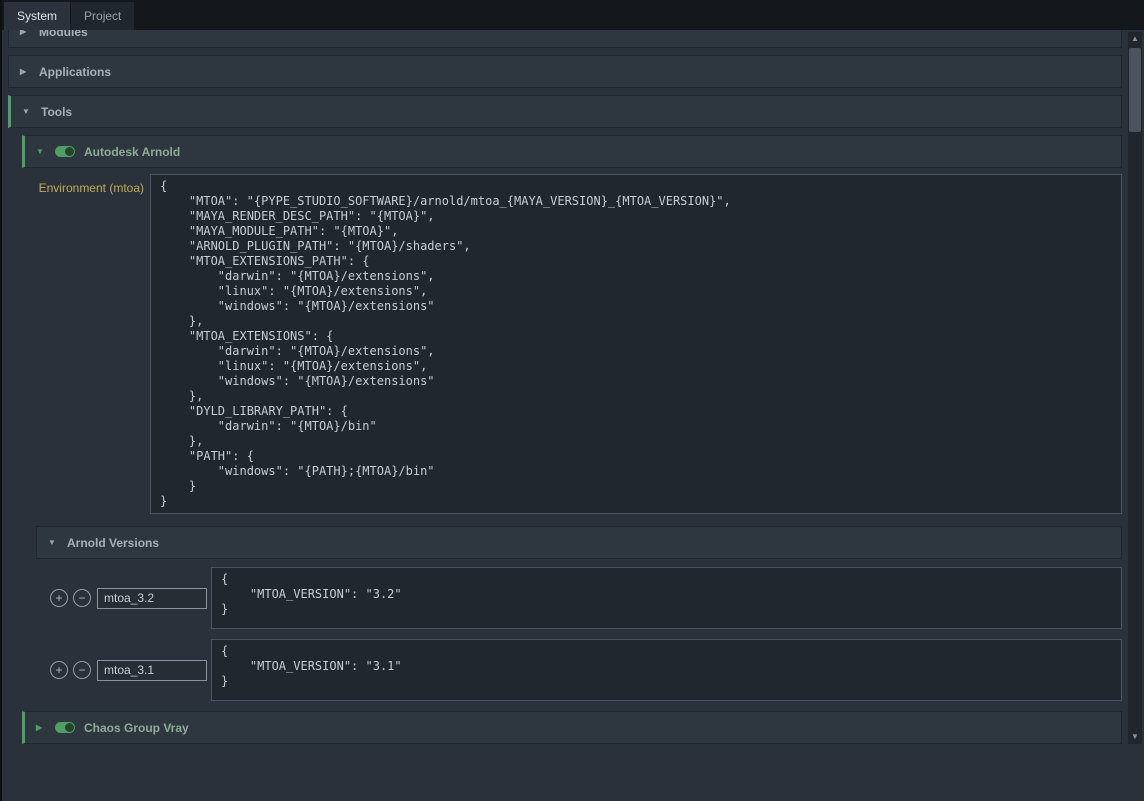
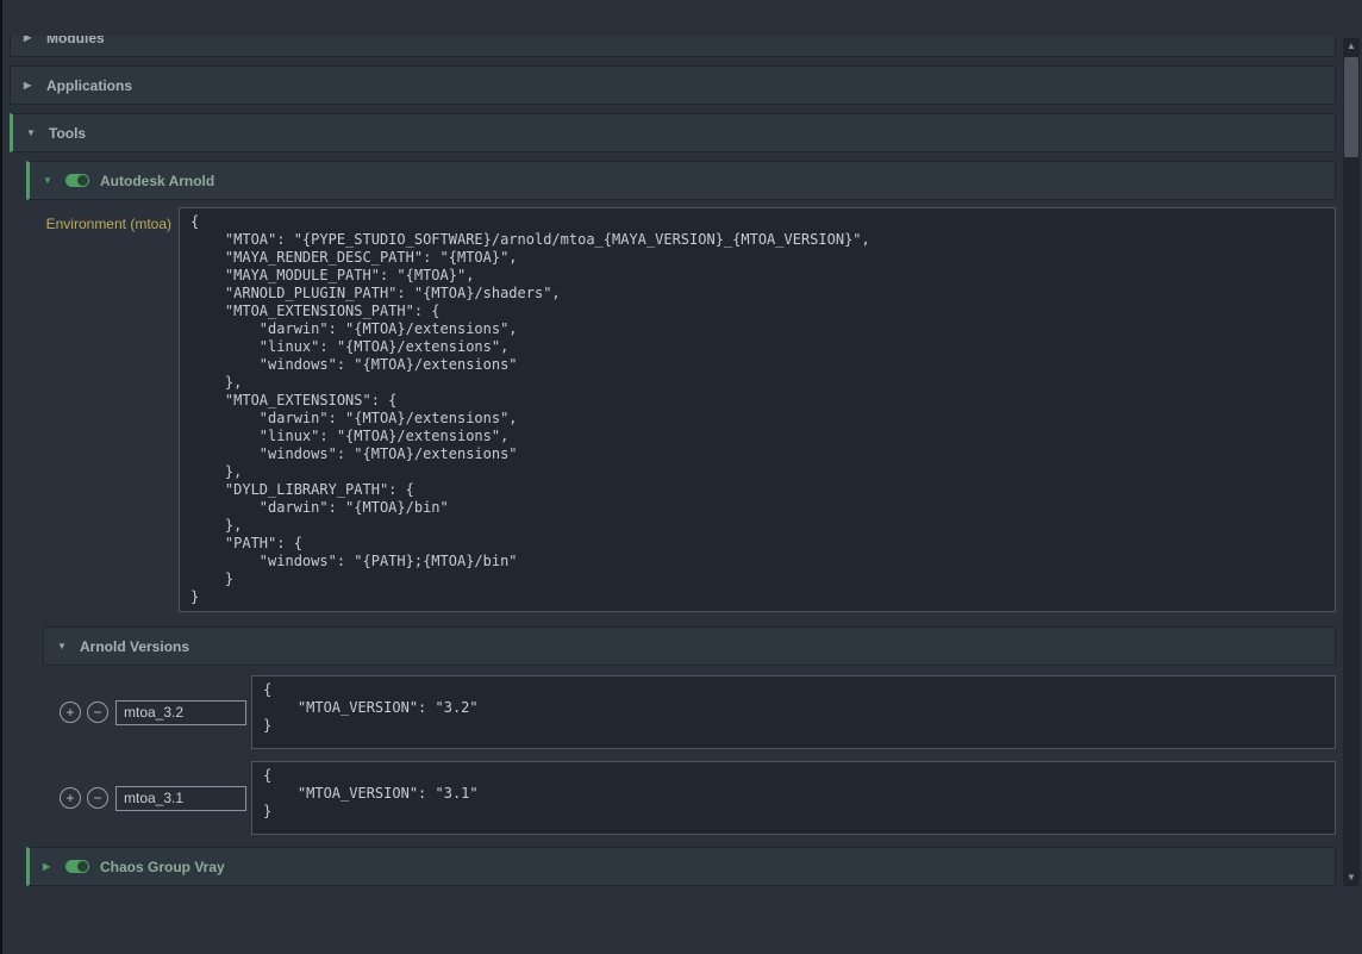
- System
- Project
  ▶
  Modules
  ▶
  Applications
  ▼
  Tools
  ▼
  Autodesk Arnold
  Environment (mtoa)
  {
  "MTOA": "{PYPE_STUDIO_SOFTWARE}/arnold/mtoa_{MAYA_VERSION}_{MTOA_VERSION}",
  "MAYA_RENDER_DESC_PATH": "{MTOA}",
  "MAYA_MODULE_PATH": "{MTOA}",
  "ARNOLD_PLUGIN_PATH": "{MTOA}/shaders",
  "MTOA_EXTENSIONS_PATH": {
  "darwin": "{MTOA}/extensions",
  "linux": "{MTOA}/extensions",
  "windows": "{MTOA}/extensions"
  },
  "MTOA_EXTENSIONS": {
  "darwin": "{MTOA}/extensions",
  "linux": "{MTOA}/extensions",
  "windows": "{MTOA}/extensions"
  },
  "DYLD_LIBRARY_PATH": {
  "darwin": "{MTOA}/bin"
  },
  "PATH": {
  "windows": "{PATH};{MTOA}/bin"
  }
  }
  ▼
  Arnold Versions
  +
  −
  mtoa_3.2
  {
  "MTOA_VERSION": "3.2"
  }
  +
  −
  mtoa_3.1
  {
  "MTOA_VERSION": "3.1"
  }
  ▶
  Chaos Group Vray
  ▲
  ▼
